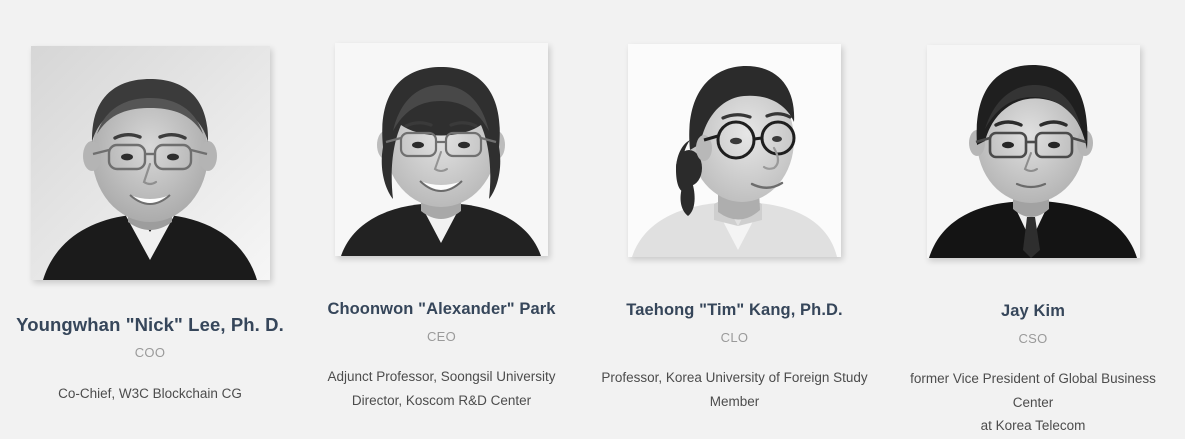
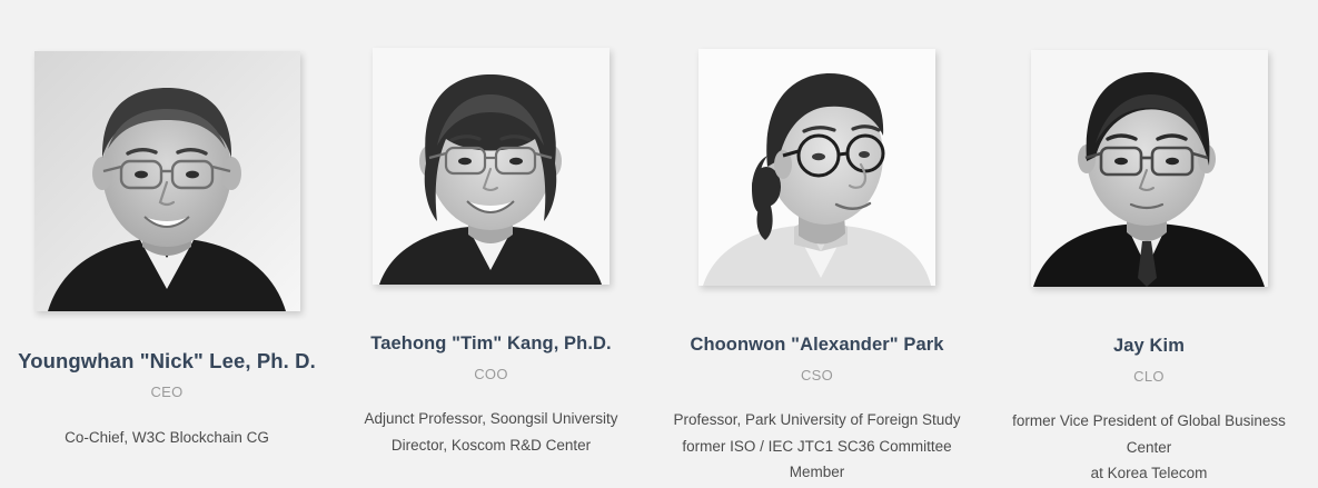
  Youngwhan "Nick" Lee, Ph. D.
- COO
+ CEO
  Co-Chief, W3C Blockchain CG
- Choonwon "Alexander" Park
+ Taehong "Tim" Kang, Ph.D.
- CEO
+ COO
  Adjunct Professor, Soongsil University
  Director, Koscom R&D Center
- Taehong "Tim" Kang, Ph.D.
+ Choonwon "Alexander" Park
- CLO
+ CSO
- Professor, Korea University of Foreign Study
+ Professor, Park University of Foreign Study
+ former ISO / IEC JTC1 SC36 Committee
  Member
  Jay Kim
- CSO
+ CLO
  former Vice President of Global Business Center
  at Korea Telecom
